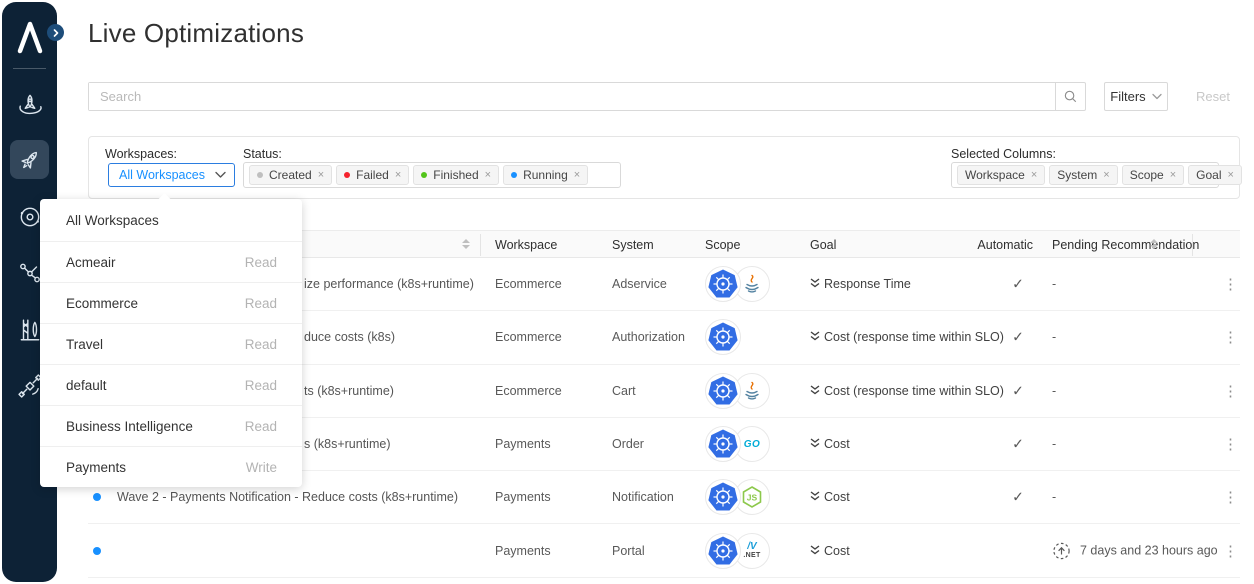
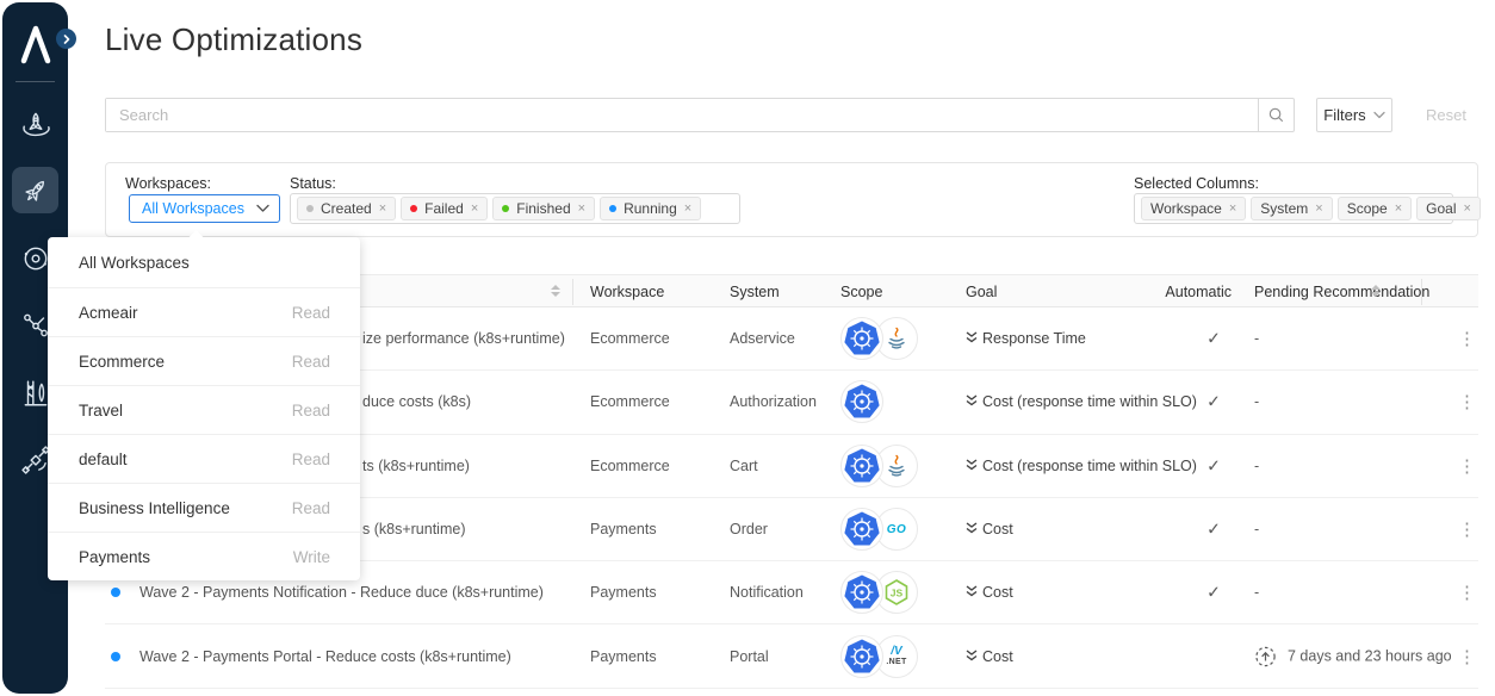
  Live Optimizations
  Search
  Filters
  Reset
  Workspaces:
  All Workspaces
  Status:
  Created
  ×
  Failed
  ×
  Finished
  ×
  Running
  ×
  Selected Columns:
  Workspace
  ×
  System
  ×
  Scope
  ×
  Goal
  ×
  Workspace
  System
  Scope
  Goal
  Automatic
  Pending Recommendation
  ize performance (k8s+runtime)
  Ecommerce
  Adservice
  Response Time
  ✓
  -
  ⋮
  duce costs (k8s)
  Ecommerce
  Authorization
  Cost (response time within SLO)
  ✓
  -
  ⋮
  ts (k8s+runtime)
  Ecommerce
  Cart
  Cost (response time within SLO)
  ✓
  -
  ⋮
  s (k8s+runtime)
  Payments
  Order
  GO
  Cost
  ✓
  -
  ⋮
- Wave 2 - Payments Notification - Reduce costs (k8s+runtime)
+ Wave 2 - Payments Notification - Reduce duce (k8s+runtime)
  Payments
  Notification
  JS
  Cost
  ✓
  -
  ⋮
+ Wave 2 - Payments Portal - Reduce costs (k8s+runtime)
  Payments
  Portal
  /V
  Cost
  7 days and 23 hours ago
  ⋮
  All Workspaces
  Acmeair
  Read
  Ecommerce
  Read
  Travel
  Read
  default
  Read
  Business Intelligence
  Read
  Payments
  Write
